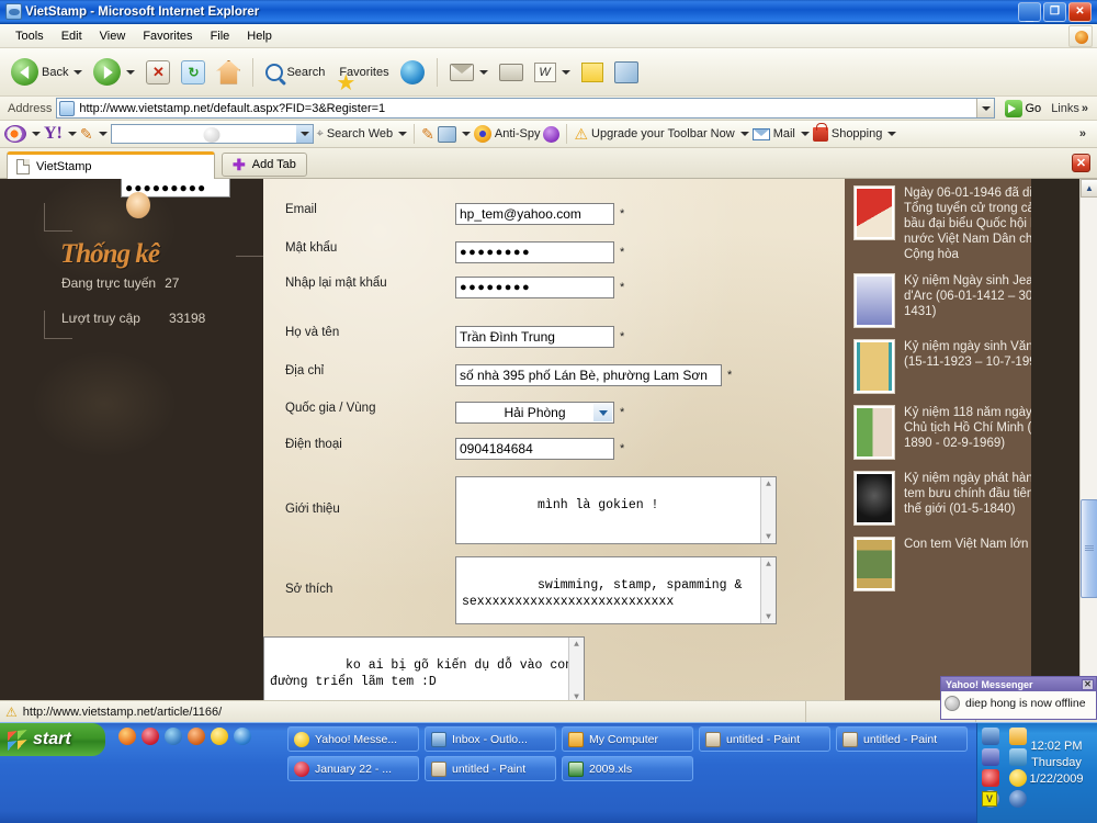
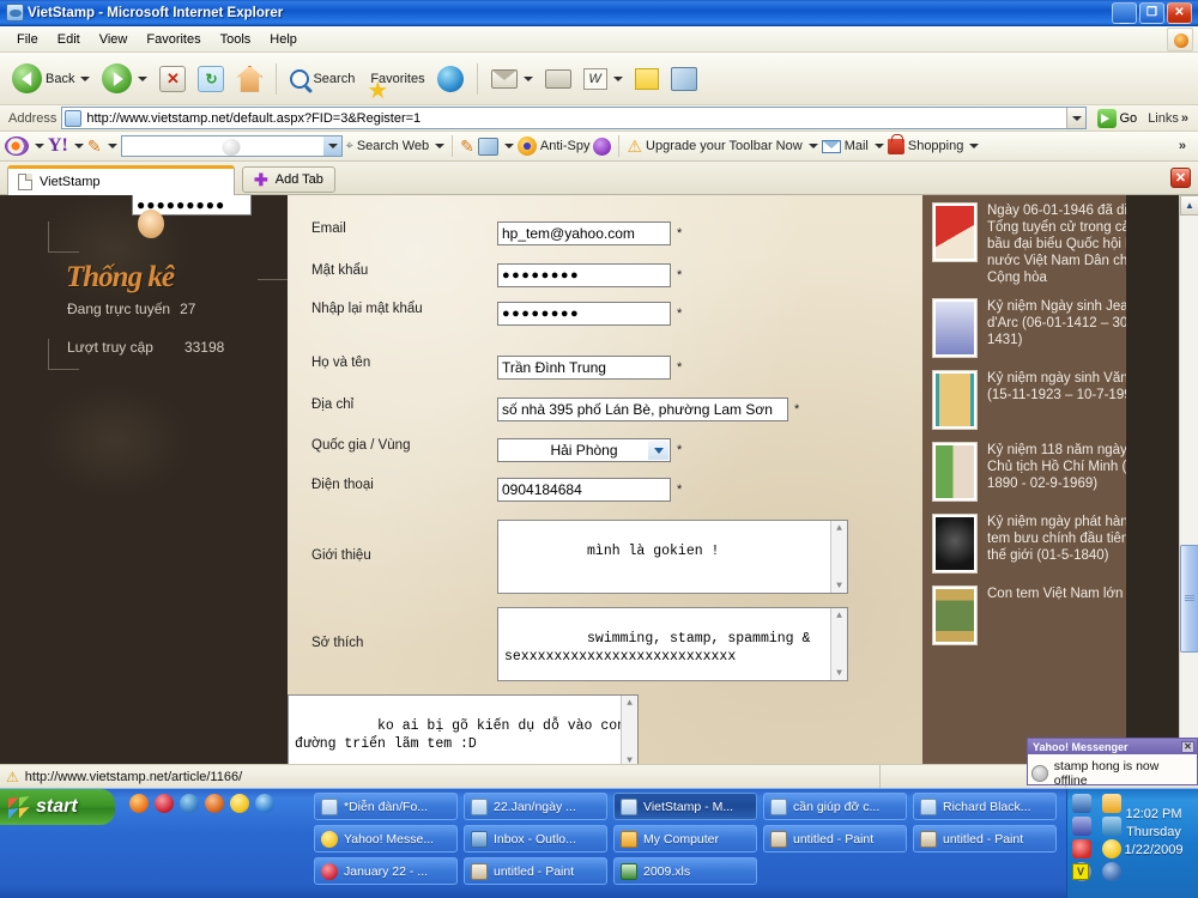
  VietStamp - Microsoft Internet Explorer
  _
  ❐
  ✕
- Tools
+ File
  Edit
  View
  Favorites
- File
+ Tools
  Help
  Back
  ✕
  ↻
  Search
  ★
  Favorites
  W
  Address
  http://www.vietstamp.net/default.aspx?FID=3&Register=1
  Go
  Links
  »
  Y!
  ✎
  ⌖
  Search Web
  ✎
  Anti-Spy
  ⚠
  Upgrade your Toolbar Now
  Mail
  Shopping
  »
  VietStamp
  ✚
  Add Tab
  ✕
  ●●●●●●●●●
  Thống kê
  Đang trực tuyến 27
  Lượt truy cập 33198
  Email
  hp_tem@yahoo.com
  *
  Mật khẩu
  ●●●●●●●●
  *
  Nhập lại mật khẩu
  ●●●●●●●●
  *
  Họ và tên
  Trần Đình Trung
  *
  Địa chỉ
  số nhà 395 phố Lán Bè, phường Lam Sơn
  *
  Quốc gia / Vùng
  Hải Phòng
  *
  Điện thoại
  0904184684
  *
  Giới thiệu
  mình là gokien !
  ▲
  ▼
  Sở thích
  swimming, stamp, spamming &
  sexxxxxxxxxxxxxxxxxxxxxxxxxx
  ▲
  ▼
  ko ai bị gõ kiến dụ dỗ vào co
  đường triển lãm tem :D
  ▲
  ▼
  Ngày 06-01-1946 đã d Tổng tuyển cử trong c bầu đại biểu Quốc hội nước Việt Nam Dân ch Cộng hòa
  Kỷ niệm Ngày sinh Jea d'Arc (06-01-1412 – 301431)
  Kỷ niệm ngày sinh Văn (15-11-1923 – 10-7-19
  Kỷ niệm 118 năm ngày Chủ tịch Hồ Chí Minh (1890 - 02-9-1969)
  Kỷ niệm ngày phát hàn tem bưu chính đầu tiê thế giới (01-5-1840)
  Con tem Việt Nam lớn
  ▲
  ⚠
  http://www.vietstamp.net/article/1166/
  Yahoo! Messenger
  ✕
- diep hong is now offline
+ stamp hong is now offline
  start
+ *Diễn đàn/Fo...
+ 22.Jan/ngày ...
+ VietStamp - M...
+ cần giúp đỡ c...
+ Richard Black...
  Yahoo! Messe...
  Inbox - Outlo...
  My Computer
  untitled - Paint
  untitled - Paint
  January 22 - ...
  untitled - Paint
  2009.xls
  V
  12:02 PM
  Thursday
  1/22/2009
